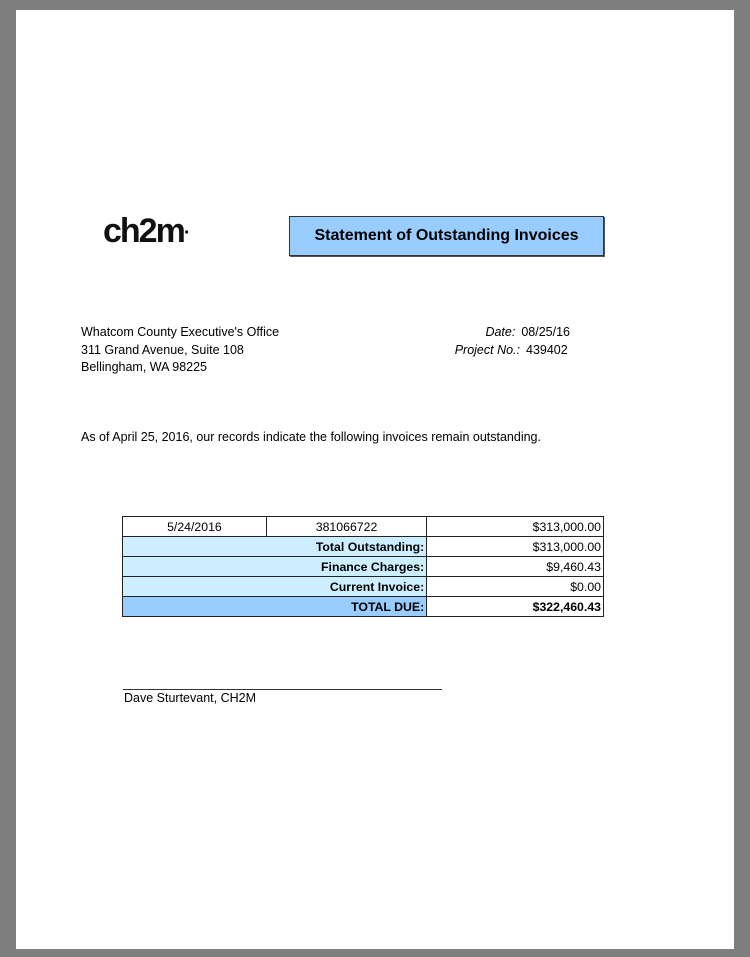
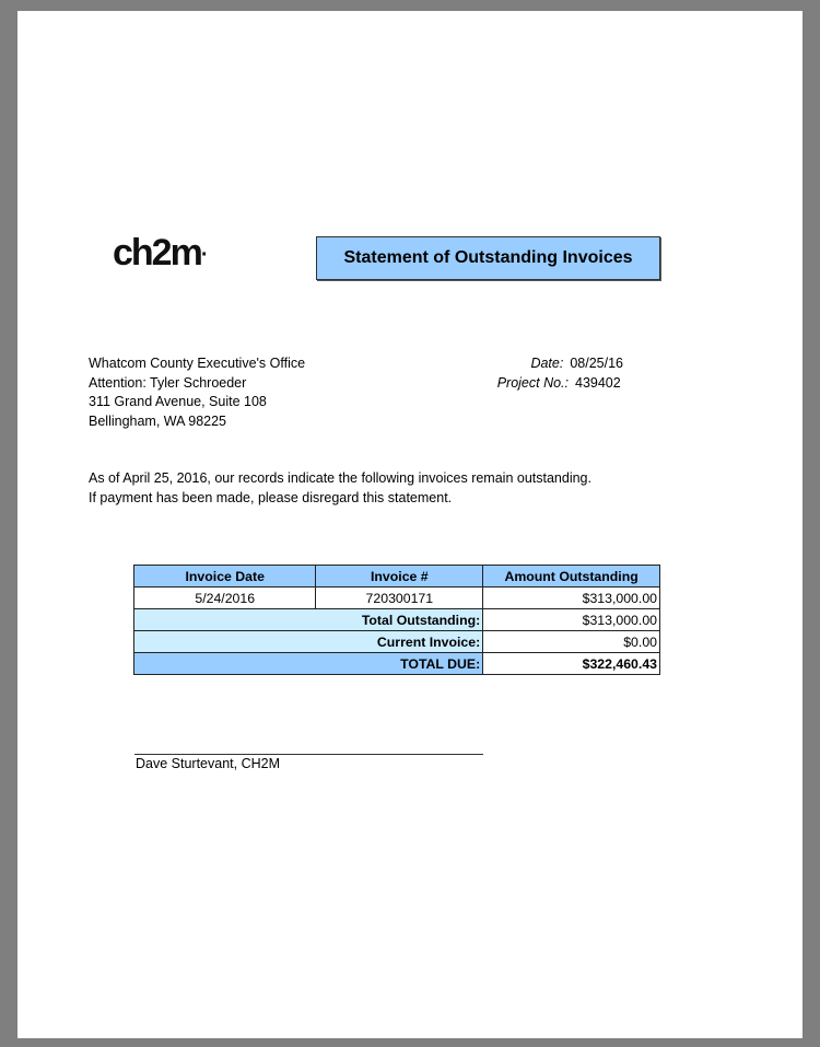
  ch2m·
  Statement of Outstanding Invoices
  Whatcom County Executive's Office
+ Attention: Tyler Schroeder
  311 Grand Avenue, Suite 108
  Bellingham, WA 98225
  Date:
  08/25/16
  Project No.:
  439402
  As of April 25, 2016, our records indicate the following invoices remain outstanding.
+ If payment has been made, please disregard this statement.
+ Invoice Date	Invoice #	Amount Outstanding
- 5/24/2016	381066722	$313,000.00
+ 5/24/2016	720300171	$313,000.00
  Total Outstanding:	$313,000.00
- Finance Charges:	$9,460.43
  Current Invoice:	$0.00
  TOTAL DUE:	$322,460.43
  Dave Sturtevant, CH2M
